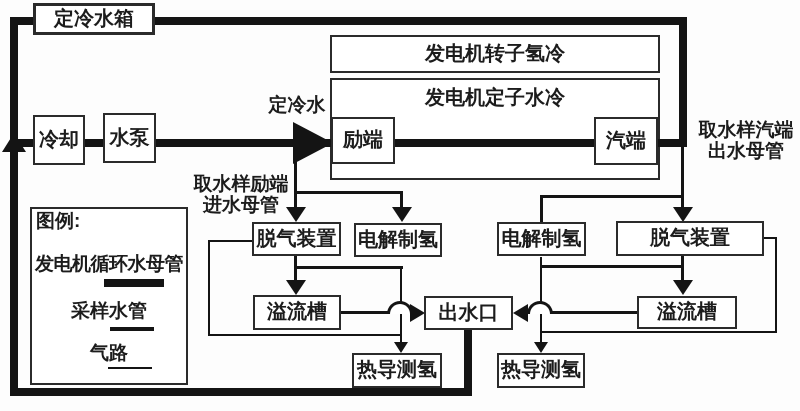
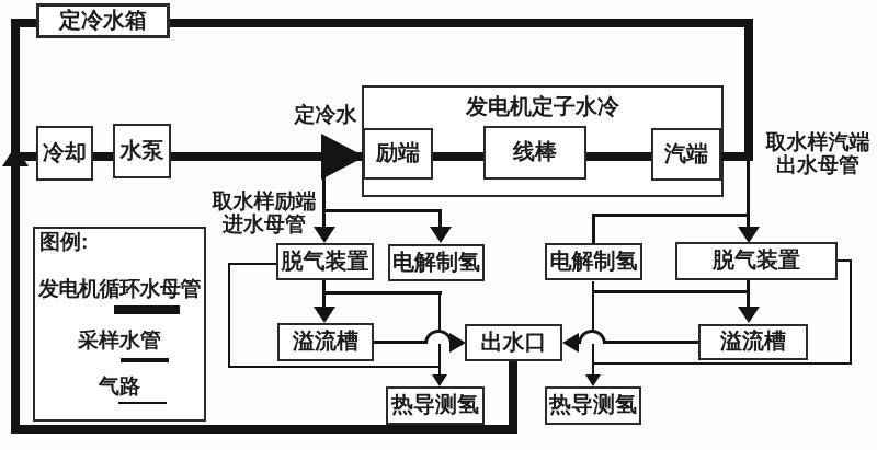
  发电机定子水冷
- 发电机转子氢冷
  定冷水箱
  冷却
  水泵
  励端
+ 线棒
  汽端
  脱气装置
  电解制氢
  电解制氢
  脱气装置
  溢流槽
  出水口
  溢流槽
  热导测氢
  热导测氢
  定冷水
  取水样励端
  进水母管
  取水样汽端
  出水母管
  图例:
  发电机循环水母管
  采样水管
  气路
